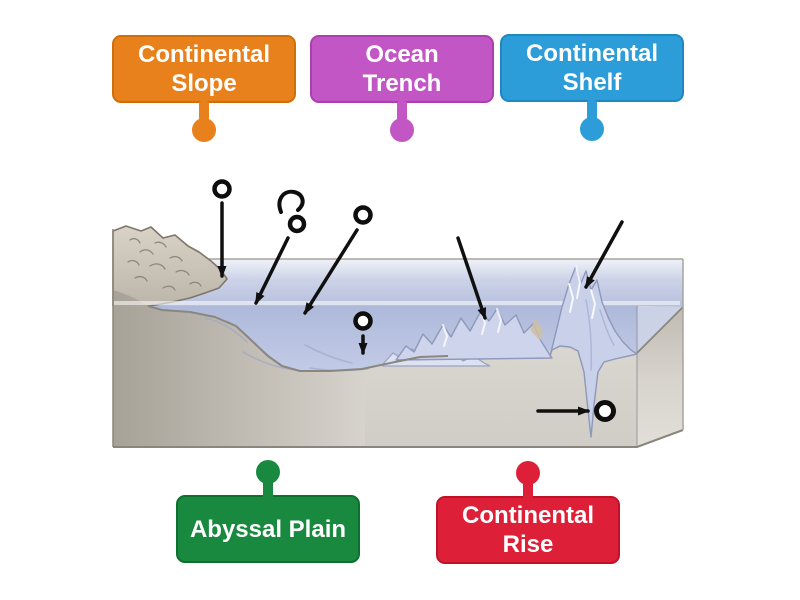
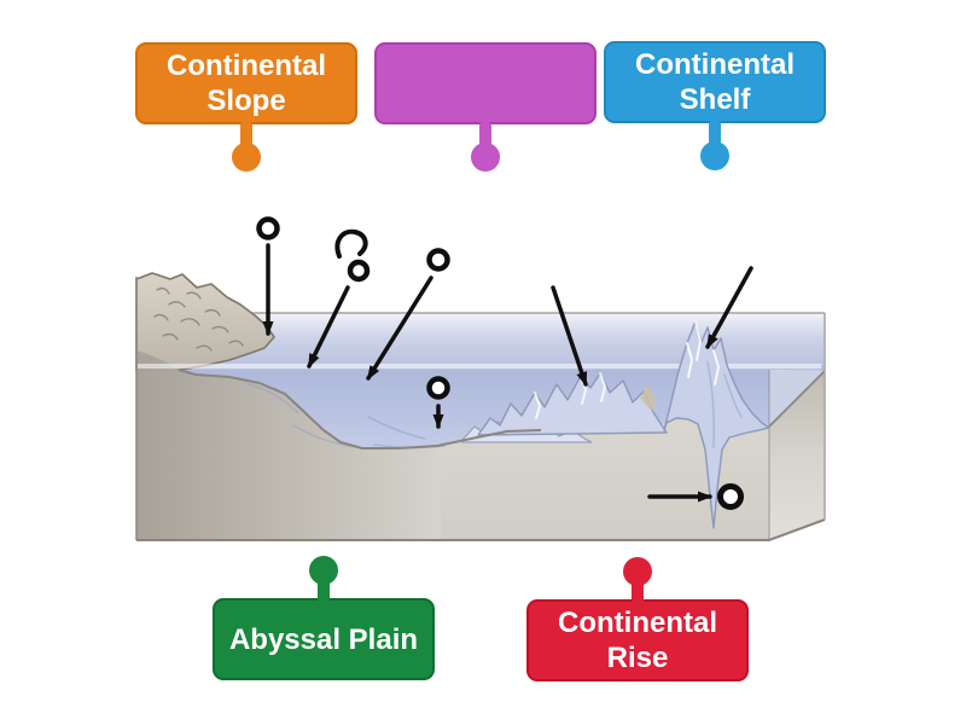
  Continental
  Slope
- Ocean
- Trench
  Continental
  Shelf
  Abyssal Plain
  Continental
  Rise
